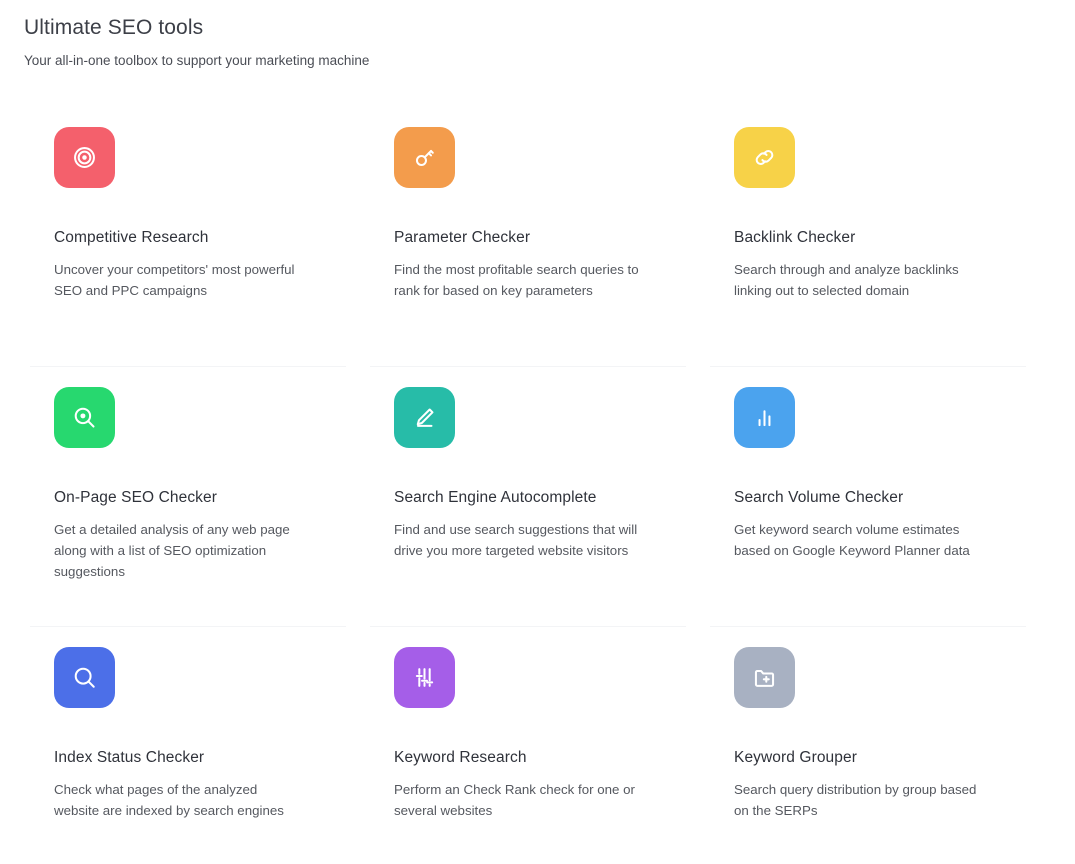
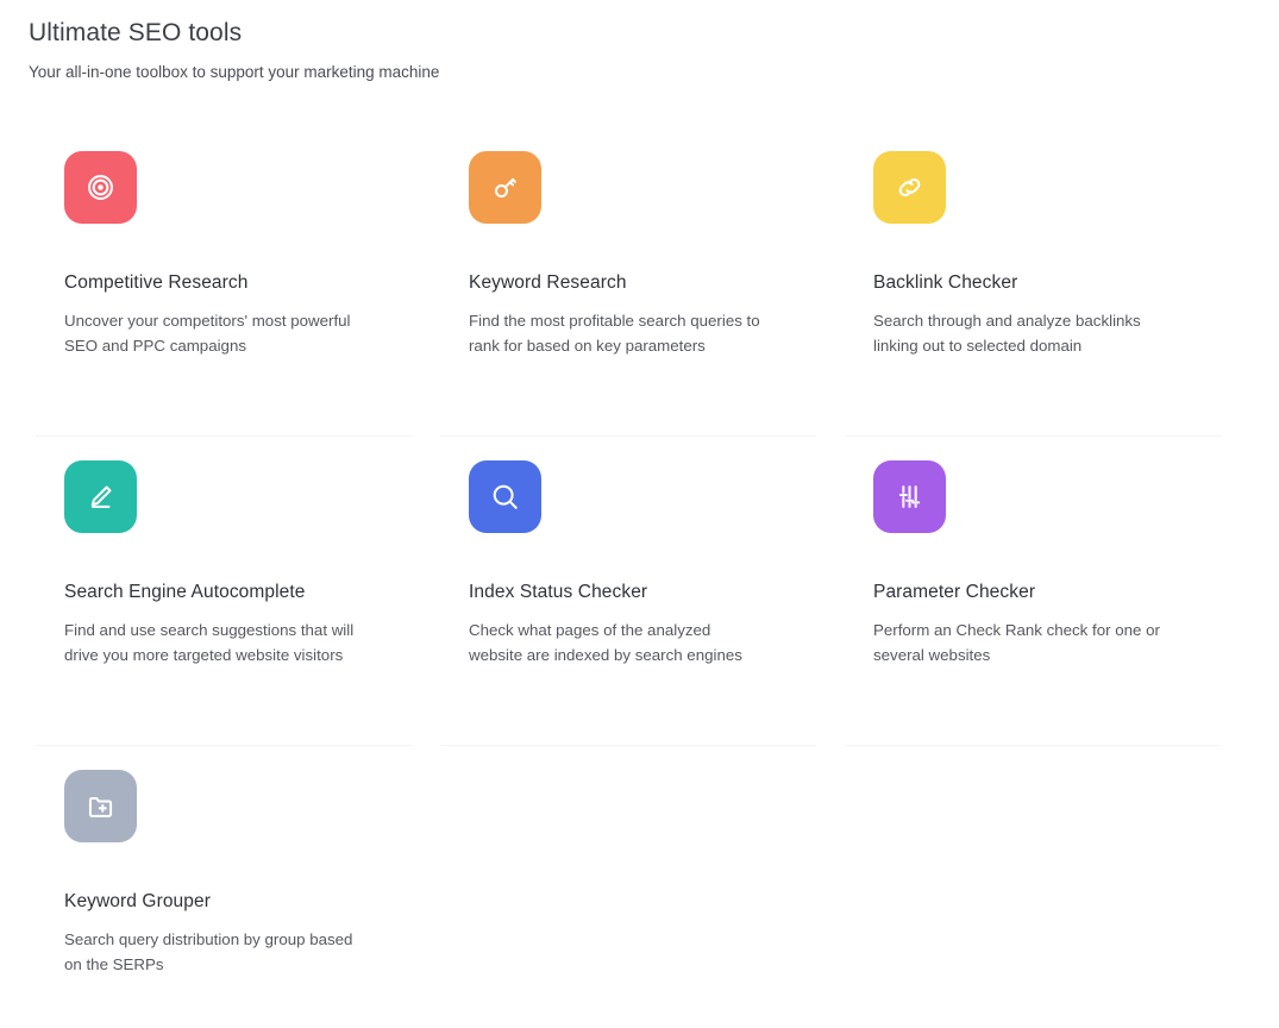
  Ultimate SEO tools
  Your all-in-one toolbox to support your marketing machine
  Competitive Research
  Uncover your competitors' most powerful SEO and PPC campaigns
- Parameter Checker
+ Keyword Research
  Find the most profitable search queries to rank for based on key parameters
  Backlink Checker
  Search through and analyze backlinks linking out to selected domain
- On-Page SEO Checker
- Get a detailed analysis of any web page along with a list of SEO optimization suggestions
  Search Engine Autocomplete
  Find and use search suggestions that will drive you more targeted website visitors
- Search Volume Checker
- Get keyword search volume estimates based on Google Keyword Planner data
  Index Status Checker
  Check what pages of the analyzed website are indexed by search engines
- Keyword Research
+ Parameter Checker
  Perform an Check Rank check for one or several websites
  Keyword Grouper
  Search query distribution by group based on the SERPs
